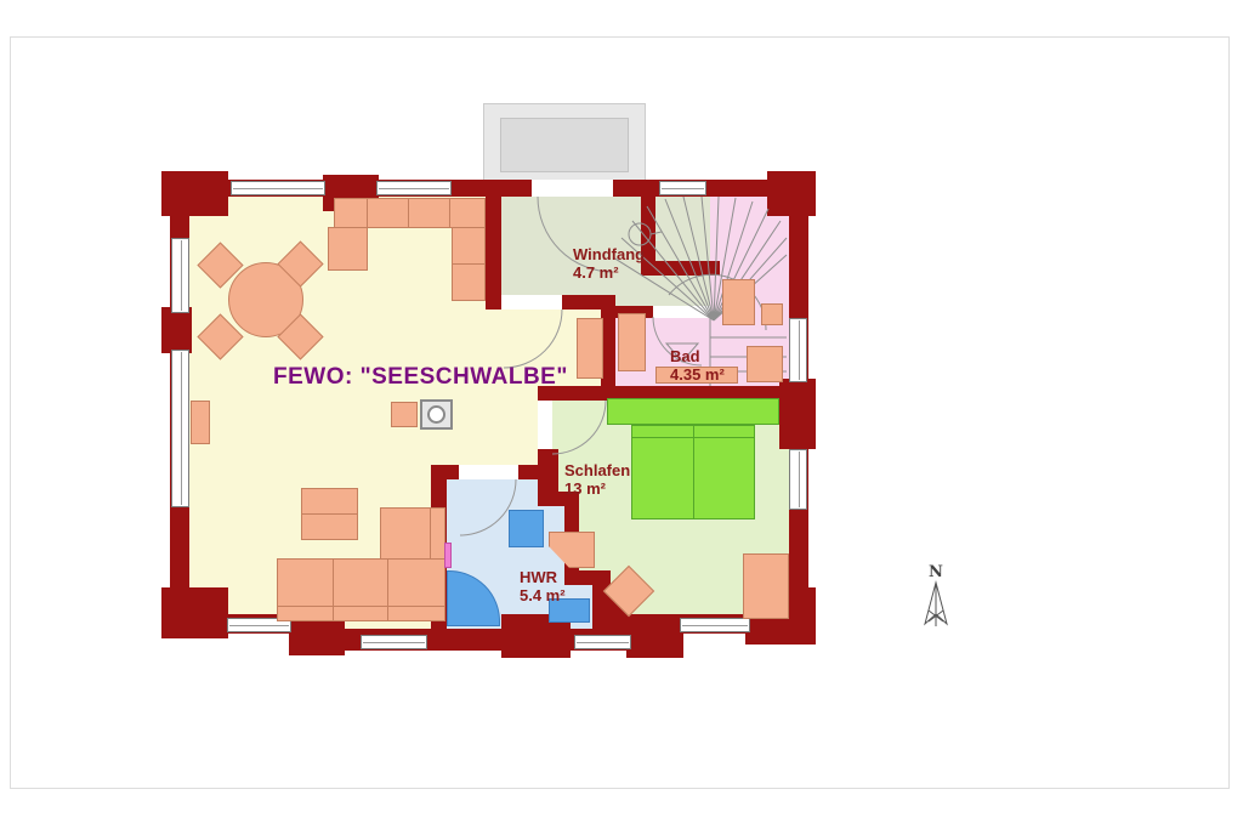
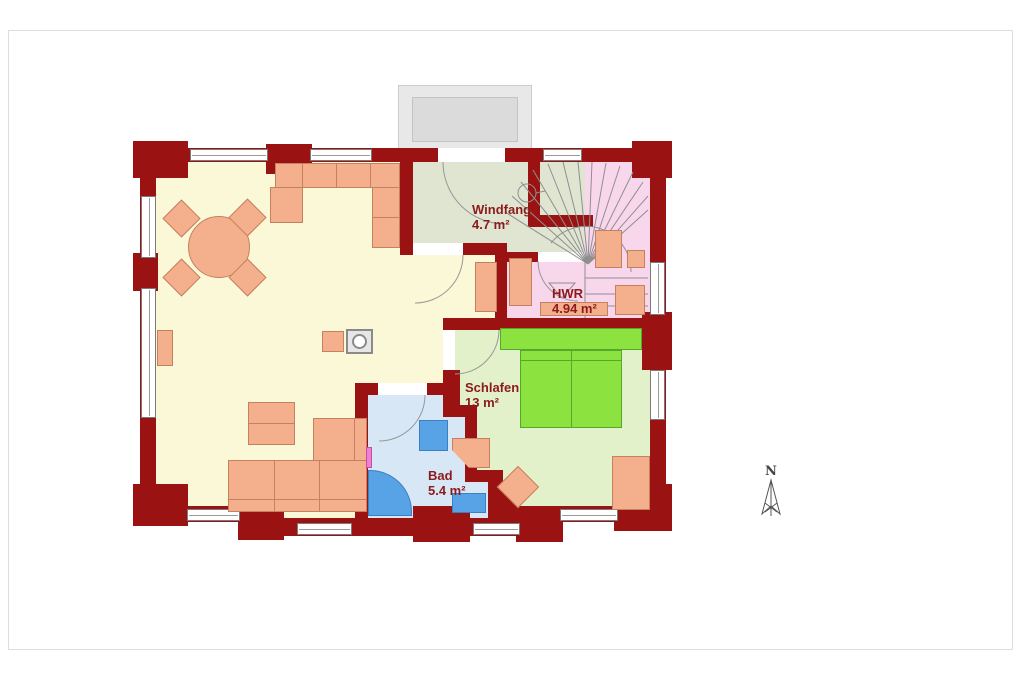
- FEWO: "SEESCHWALBE"
  Windfang
  4.7 m²
- Bad
+ HWR
- 4.35 m²
+ 4.94 m²
  Schlafen
  13 m²
- HWR
+ Bad
  5.4 m²
  N
